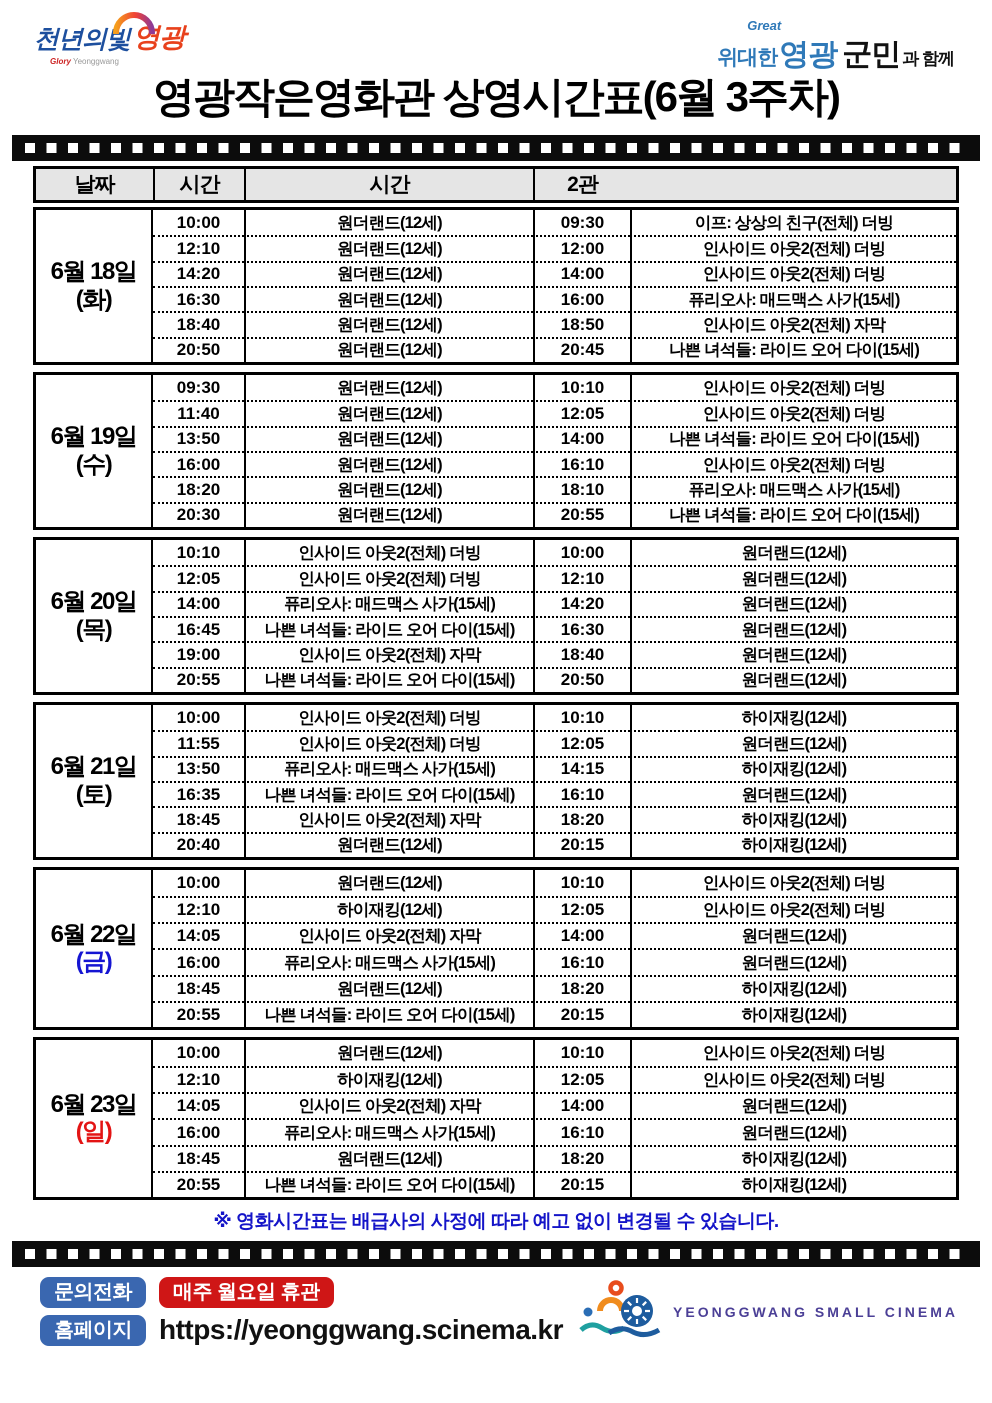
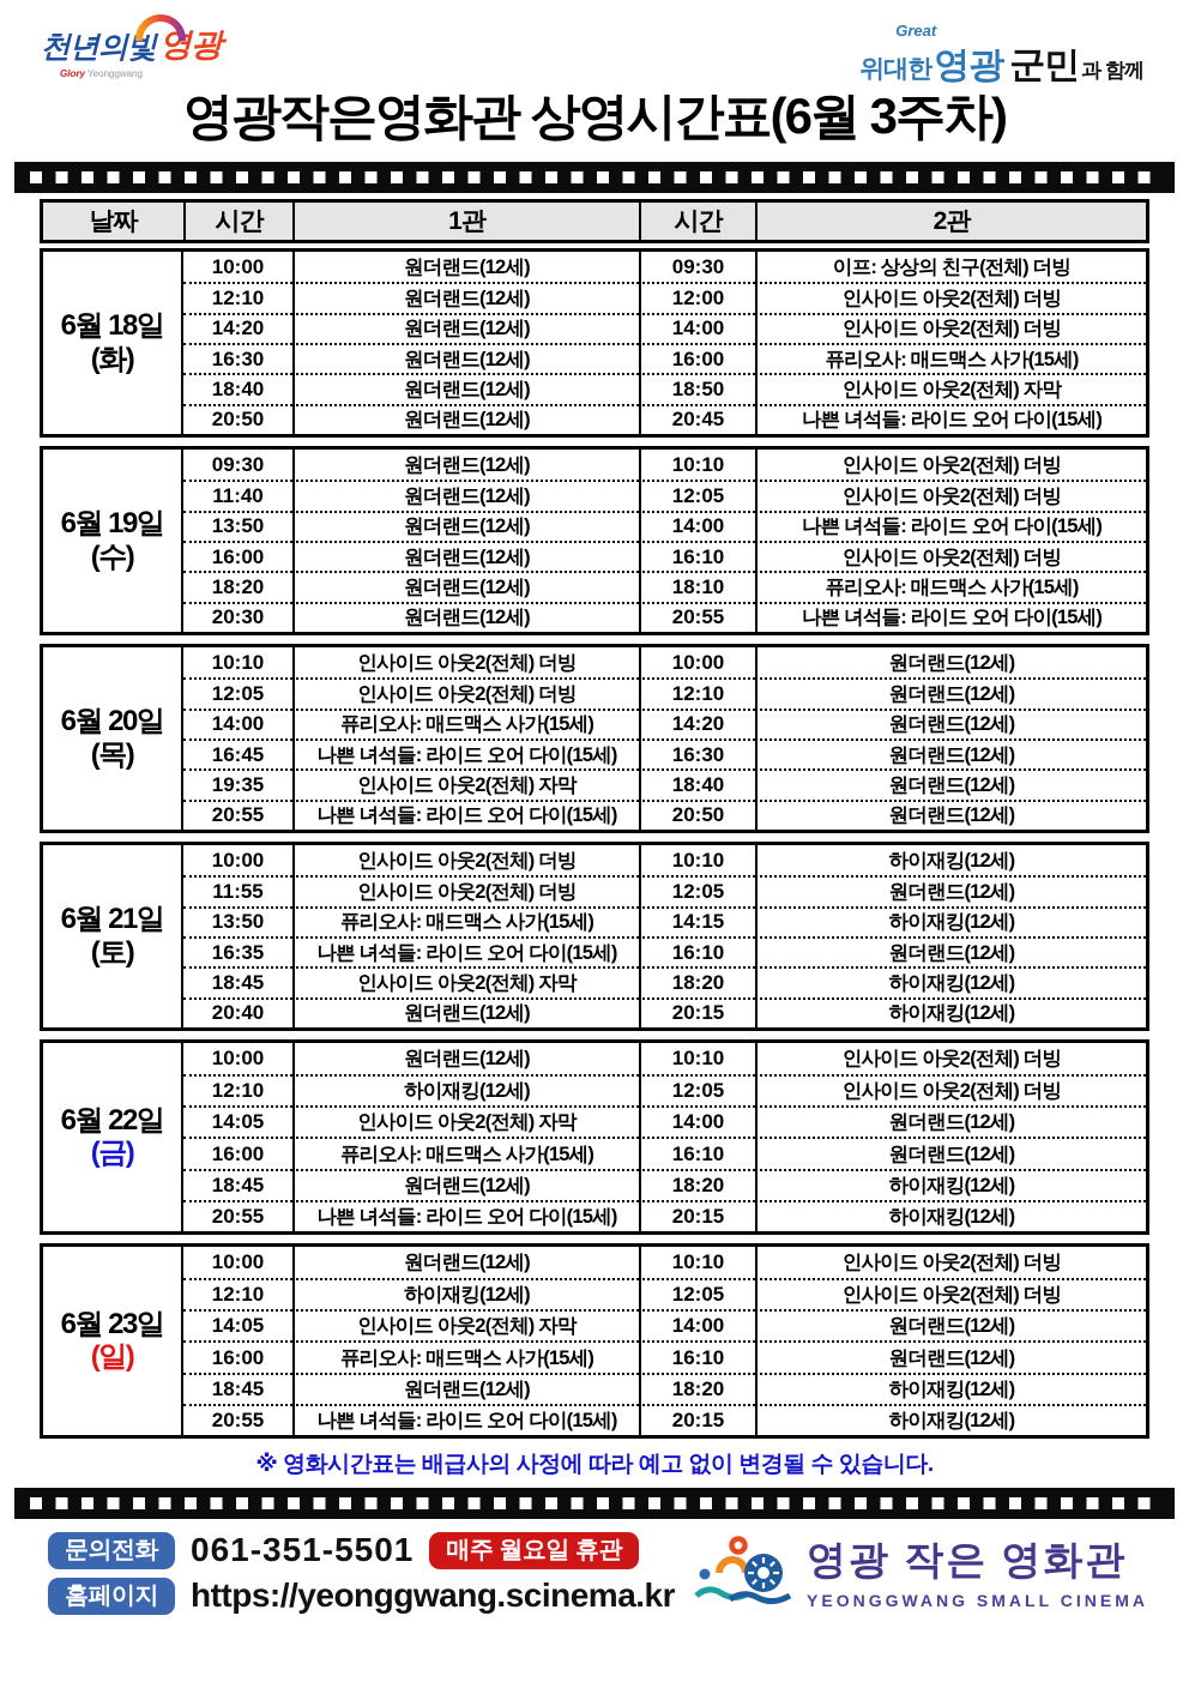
  천년의빛
  영광
  Glory Yeonggwang
  Great
  위대한
  영광
  군민
  과 함께
  영광작은영화관 상영시간표(6월 3주차)
  날짜
  시간
+ 1관
  시간
  2관
  6월 18일
  (화)
  10:00
  원더랜드(12세)
  09:30
  이프: 상상의 친구(전체) 더빙
  12:10
  원더랜드(12세)
  12:00
  인사이드 아웃2(전체) 더빙
  14:20
  원더랜드(12세)
  14:00
  인사이드 아웃2(전체) 더빙
  16:30
  원더랜드(12세)
  16:00
  퓨리오사: 매드맥스 사가(15세)
  18:40
  원더랜드(12세)
  18:50
  인사이드 아웃2(전체) 자막
  20:50
  원더랜드(12세)
  20:45
  나쁜 녀석들: 라이드 오어 다이(15세)
  6월 19일
  (수)
  09:30
  원더랜드(12세)
  10:10
  인사이드 아웃2(전체) 더빙
  11:40
  원더랜드(12세)
  12:05
  인사이드 아웃2(전체) 더빙
  13:50
  원더랜드(12세)
  14:00
  나쁜 녀석들: 라이드 오어 다이(15세)
  16:00
  원더랜드(12세)
  16:10
  인사이드 아웃2(전체) 더빙
  18:20
  원더랜드(12세)
  18:10
  퓨리오사: 매드맥스 사가(15세)
  20:30
  원더랜드(12세)
  20:55
  나쁜 녀석들: 라이드 오어 다이(15세)
  6월 20일
  (목)
  10:10
  인사이드 아웃2(전체) 더빙
  10:00
  원더랜드(12세)
  12:05
  인사이드 아웃2(전체) 더빙
  12:10
  원더랜드(12세)
  14:00
  퓨리오사: 매드맥스 사가(15세)
  14:20
  원더랜드(12세)
  16:45
  나쁜 녀석들: 라이드 오어 다이(15세)
  16:30
  원더랜드(12세)
- 19:00
+ 19:35
  인사이드 아웃2(전체) 자막
  18:40
  원더랜드(12세)
  20:55
  나쁜 녀석들: 라이드 오어 다이(15세)
  20:50
  원더랜드(12세)
  6월 21일
  (토)
  10:00
  인사이드 아웃2(전체) 더빙
  10:10
  하이재킹(12세)
  11:55
  인사이드 아웃2(전체) 더빙
  12:05
  원더랜드(12세)
  13:50
  퓨리오사: 매드맥스 사가(15세)
  14:15
  하이재킹(12세)
  16:35
  나쁜 녀석들: 라이드 오어 다이(15세)
  16:10
  원더랜드(12세)
  18:45
  인사이드 아웃2(전체) 자막
  18:20
  하이재킹(12세)
  20:40
  원더랜드(12세)
  20:15
  하이재킹(12세)
  6월 22일
  (금)
  10:00
  원더랜드(12세)
  10:10
  인사이드 아웃2(전체) 더빙
  12:10
  하이재킹(12세)
  12:05
  인사이드 아웃2(전체) 더빙
  14:05
  인사이드 아웃2(전체) 자막
  14:00
  원더랜드(12세)
  16:00
  퓨리오사: 매드맥스 사가(15세)
  16:10
  원더랜드(12세)
  18:45
  원더랜드(12세)
  18:20
  하이재킹(12세)
  20:55
  나쁜 녀석들: 라이드 오어 다이(15세)
  20:15
  하이재킹(12세)
  6월 23일
  (일)
  10:00
  원더랜드(12세)
  10:10
  인사이드 아웃2(전체) 더빙
  12:10
  하이재킹(12세)
  12:05
  인사이드 아웃2(전체) 더빙
  14:05
  인사이드 아웃2(전체) 자막
  14:00
  원더랜드(12세)
  16:00
  퓨리오사: 매드맥스 사가(15세)
  16:10
  원더랜드(12세)
  18:45
  원더랜드(12세)
  18:20
  하이재킹(12세)
  20:55
  나쁜 녀석들: 라이드 오어 다이(15세)
  20:15
  하이재킹(12세)
  ※ 영화시간표는 배급사의 사정에 따라 예고 없이 변경될 수 있습니다.
  문의전화
+ 061-351-5501
  매주 월요일 휴관
  홈페이지
  https://yeonggwang.scinema.kr
+ 영광 작은 영화관
  YEONGGWANG SMALL CINEMA
